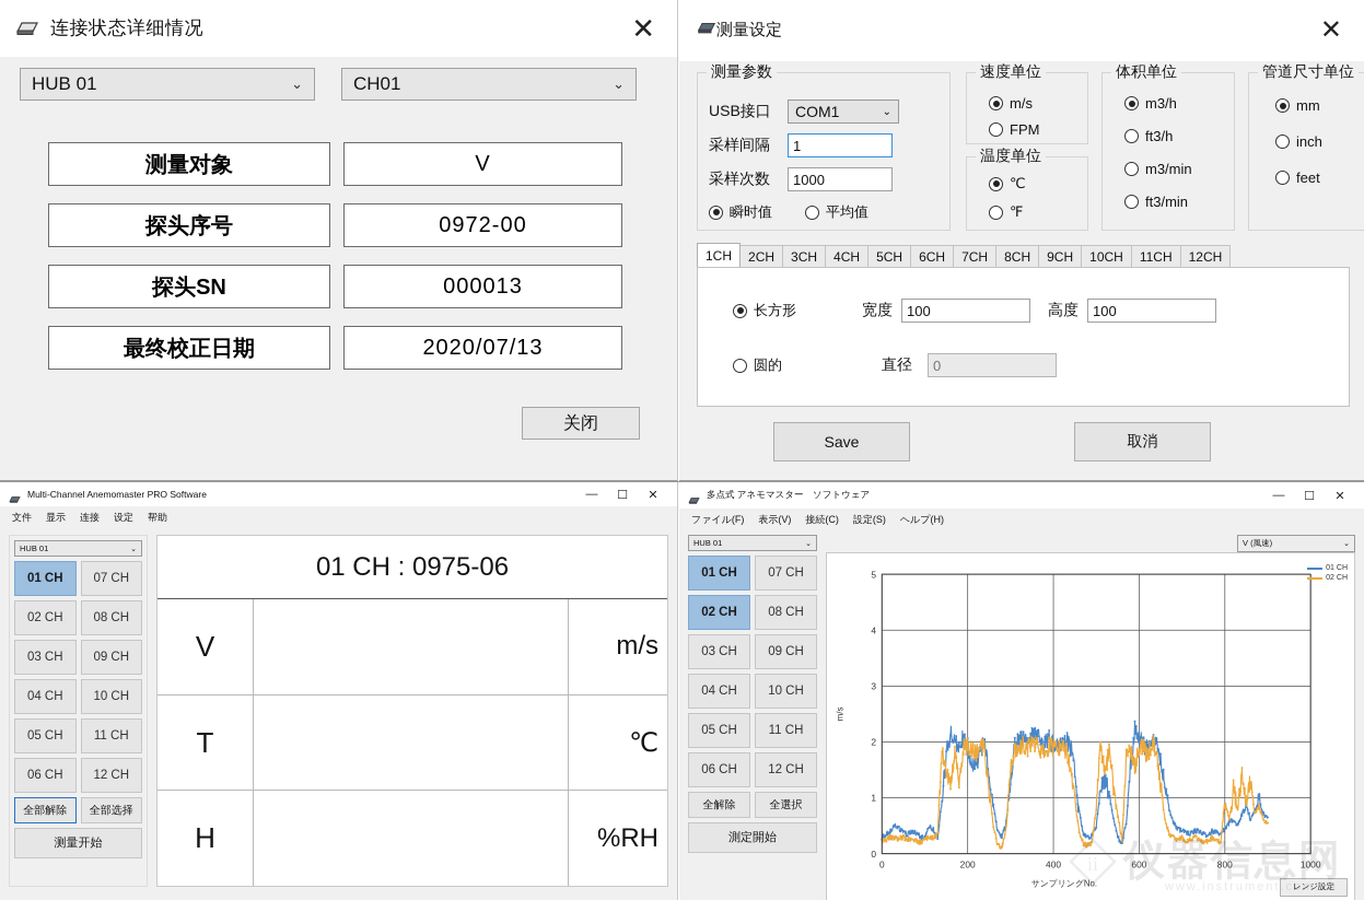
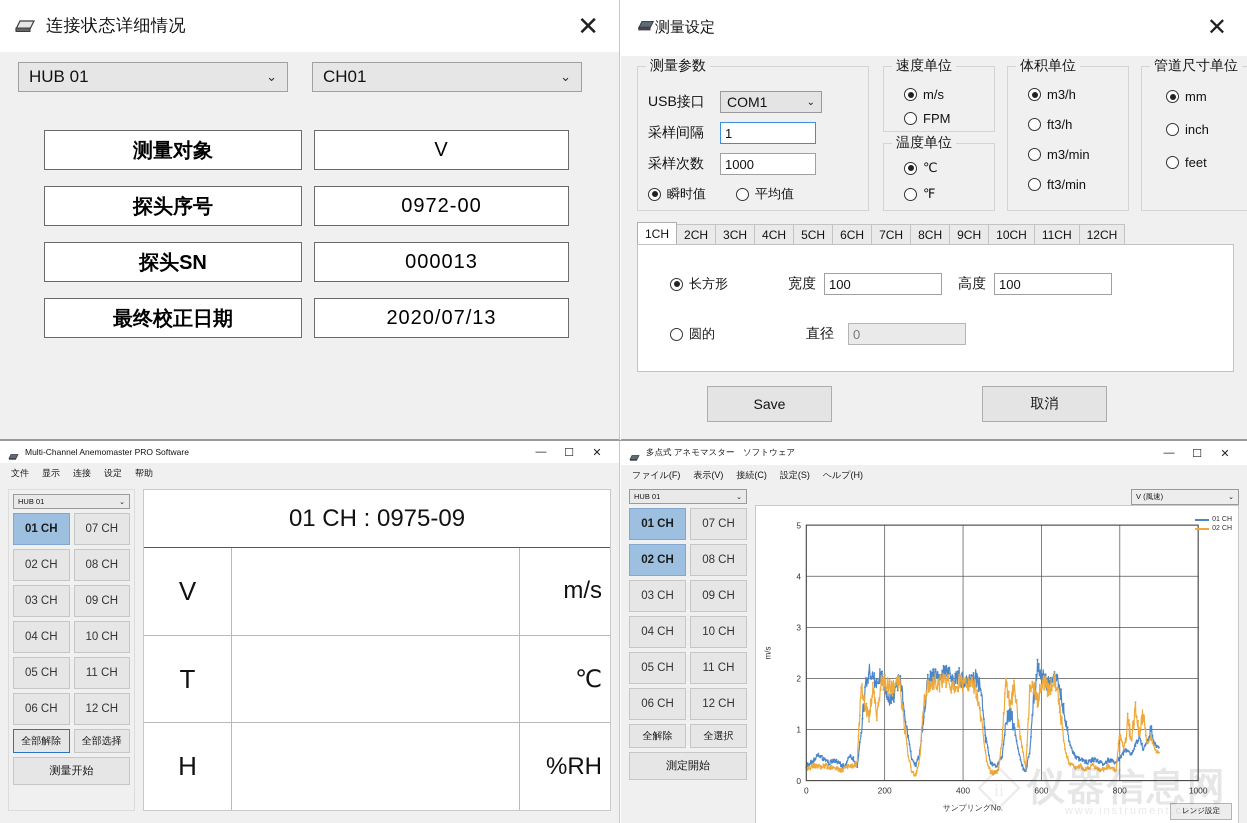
  连接状态详细情况
  ✕
  HUB 01
  ⌄
  CH01
  ⌄
  测量对象
  V
  探头序号
  0972-00
  探头SN
  000013
  最终校正日期
  2020/07/13
- 关闭
  测量设定
  ✕
  测量参数
  USB接口
  COM1
  ⌄
  采样间隔
  1
  采样次数
  1000
  瞬时值
  平均值
  速度单位
  m/s
  FPM
  温度单位
  ℃
  ℉
  体积单位
  m3/h
  ft3/h
  m3/min
  ft3/min
  管道尺寸单位
  mm
  inch
  feet
  1CH
  2CH
  3CH
  4CH
  5CH
  6CH
  7CH
  8CH
  9CH
  10CH
  11CH
  12CH
  长方形
  宽度
  100
  高度
  100
  圆的
  直径
  0
  Save
  取消
  Multi-Channel Anemomaster PRO Software
  —
  ☐
  ✕
  文件
  显示
  连接
  设定
  帮助
  HUB 01
  01 CH
  07 CH
  02 CH
  08 CH
  03 CH
  09 CH
  04 CH
  10 CH
  05 CH
  11 CH
  06 CH
  12 CH
  全部解除
  全部选择
  测量开始
- 01 CH : 0975-06
+ 01 CH : 0975-09
  V
  m/s
  T
  ℃
  H
  %RH
  多点式 アネモマスター ソフトウェア
  —
  ☐
  ✕
  ファイル(F)
  表示(V)
  接続(C)
  設定(S)
  ヘルプ(H)
  HUB 01
  01 CH
  07 CH
  02 CH
  08 CH
  03 CH
  09 CH
  04 CH
  10 CH
  05 CH
  11 CH
  06 CH
  12 CH
  全解除
  全選択
  測定開始
  V (風速)
  0
  1
  2
  3
  4
  5
  0
  200
  400
  600
  800
  1000
  サンプリングNo.
  レンジ設定
  ii
  仪器信息网
  www.instrument.com.cn
